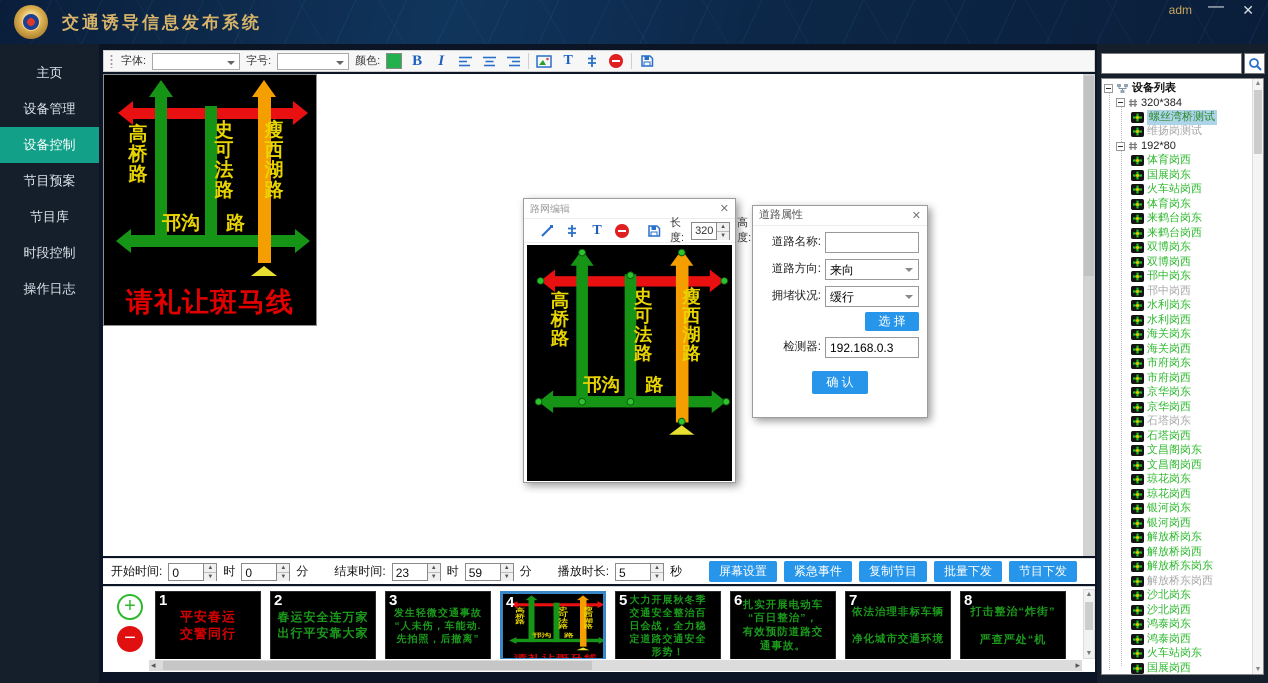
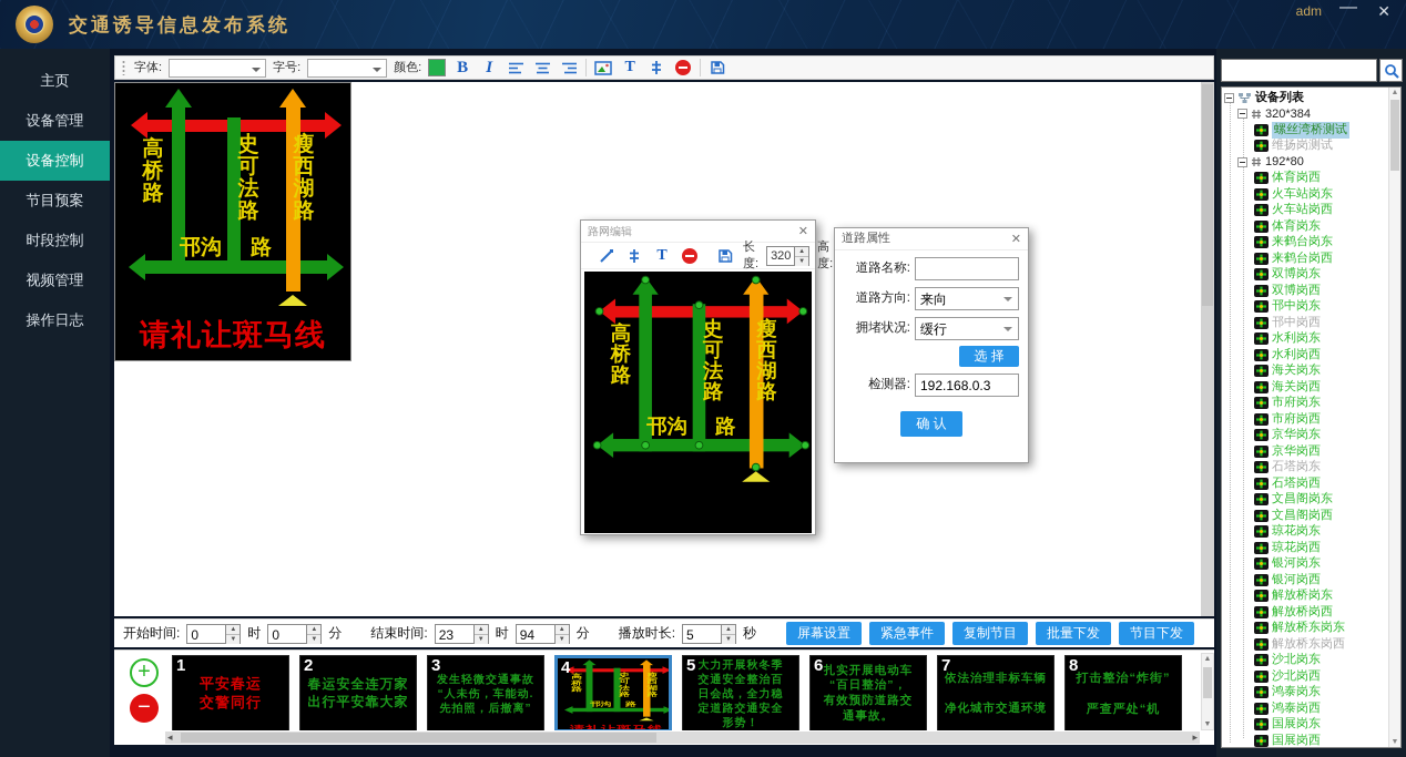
  交通诱导信息发布系统
  adm
  —
  ✕
  主页
  设备管理
  设备控制
  节目预案
- 节目库
  时段控制
+ 视频管理
  操作日志
  字体:
  字号:
  颜色:
  B
  I
  T
  高桥路
  史可法路
  瘦西湖路
  邗沟
  路
  请礼让斑马线
  路网编辑
  ✕
  T
  长度:
  320
  高度:
  高桥路
  史可法路
  瘦西湖路
  邗沟
  路
  道路属性
  ✕
  道路名称:
  道路方向:
  来向
  拥堵状况:
  缓行
  选 择
  检测器:
  192.168.0.3
  确 认
  开始时间:
  0
  时
  0
  分
  结束时间:
  23
  时
- 59
+ 94
  分
  播放时长:
  5
  秒
  屏幕设置
  紧急事件
  复制节目
  批量下发
  节目下发
  +
  −
  1
  平安春运
  交警同行
  2
  春运安全连万家
  出行平安靠大家
  3
  发生轻微交通事故
  “人未伤，车能动.
  先拍照，后撤离”
  4
  请礼让斑马线
  5
  大力开展秋冬季
  交通安全整治百
  日会战，全力稳
  定道路交通安全
  形势！
  6
  扎实开展电动车
  “百日整治”，
  有效预防道路交
  通事故。
  7
  依法治理非标车辆
  净化城市交通环境
  8
  打击整治“炸街”
  严查严处“机
  ◂
  ▸
  设备列表
  320*384
  螺丝湾桥测试
  维扬岗测试
  192*80
  体育岗西
- 国展岗东
+ 火车站岗东
  火车站岗西
  体育岗东
  来鹤台岗东
  来鹤台岗西
  双博岗东
  双博岗西
  邗中岗东
  邗中岗西
  水利岗东
  水利岗西
  海关岗东
  海关岗西
  市府岗东
  市府岗西
  京华岗东
  京华岗西
  石塔岗东
  石塔岗西
  文昌阁岗东
  文昌阁岗西
  琼花岗东
  琼花岗西
  银河岗东
  银河岗西
  解放桥岗东
  解放桥岗西
  解放桥东岗东
  解放桥东岗西
  沙北岗东
  沙北岗西
  鸿泰岗东
  鸿泰岗西
- 火车站岗东
+ 国展岗东
  国展岗西
